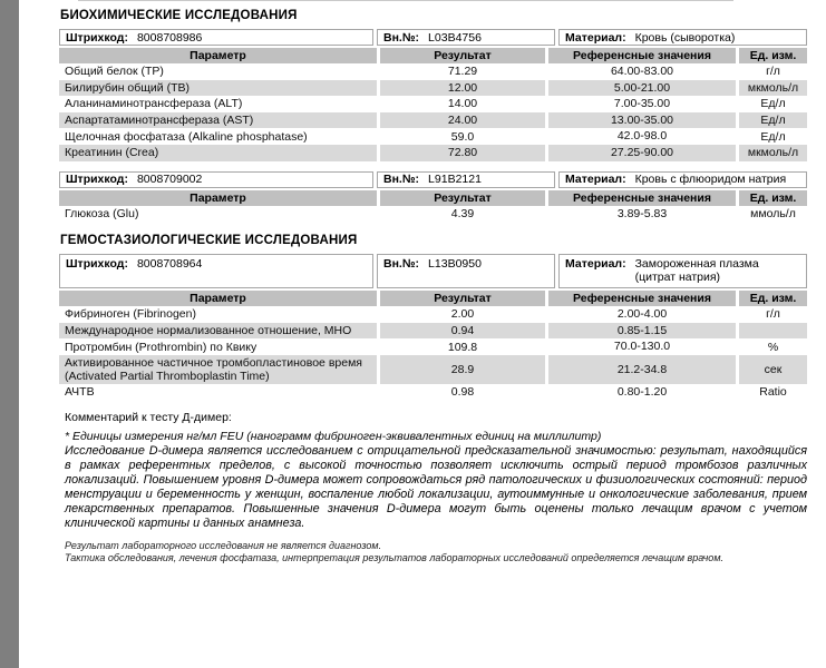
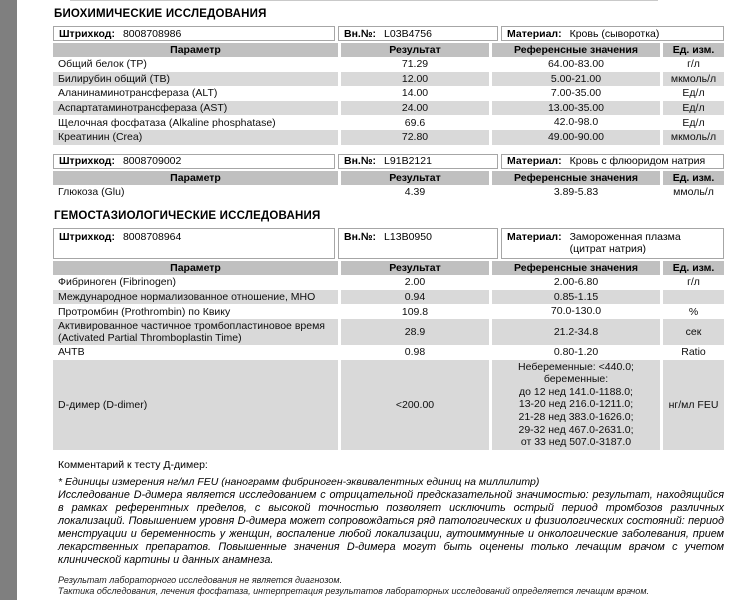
  БИОХИМИЧЕСКИЕ ИССЛЕДОВАНИЯ
  Штрихкод:
  8008708986
  Вн.№:
  L03B4756
  Материал:
  Кровь (сыворотка)
  Параметр	Результат	Референсные значения	Ед. изм.
  Общий белок (TP)	71.29	64.00-83.00	г/л
  Билирубин общий (TB)	12.00	5.00-21.00	мкмоль/л
  Аланинаминотрансфераза (ALT)	14.00	7.00-35.00	Ед/л
  Аспартатаминотрансфераза (AST)	24.00	13.00-35.00	Ед/л
- Щелочная фосфатаза (Alkaline phosphatase)	59.0	42.0-98.0	Ед/л
+ Щелочная фосфатаза (Alkaline phosphatase)	69.6	42.0-98.0	Ед/л
- Креатинин (Crea)	72.80	27.25-90.00	мкмоль/л
+ Креатинин (Crea)	72.80	49.00-90.00	мкмоль/л
  Штрихкод:
  8008709002
  Вн.№:
  L91B2121
  Материал:
  Кровь с флюоридом натрия
  Параметр	Результат	Референсные значения	Ед. изм.
  Глюкоза (Glu)	4.39	3.89-5.83	ммоль/л
  ГЕМОСТАЗИОЛОГИЧЕСКИЕ ИССЛЕДОВАНИЯ
  Штрихкод:
  8008708964
  Вн.№:
  L13B0950
  Материал:
  Замороженная плазма
  (цитрат натрия)
  Параметр	Результат	Референсные значения	Ед. изм.
- Фибриноген (Fibrinogen)	2.00	2.00-4.00	г/л
+ Фибриноген (Fibrinogen)	2.00	2.00-6.80	г/л
  Международное нормализованное отношение, МНО	0.94	0.85-1.15
  Протромбин (Prothrombin) по Квику	109.8	70.0-130.0	%
  Активированное частичное тромбопластиновое время (Activated Partial Thromboplastin Time)	28.9	21.2-34.8	сек
  АЧТВ	0.98	0.80-1.20	Ratio
+ D-димер (D-dimer)	<200.00	Небеременные: <440.0; беременные: до 12 нед 141.0-1188.0; 13-20 нед 216.0-1211.0; 21-28 нед 383.0-1626.0; 29-32 нед 467.0-2631.0; от 33 нед 507.0-3187.0	нг/мл FEU
  Комментарий к тесту Д-димер:
  * Единицы измерения нг/мл FEU (нанограмм фибриноген-эквивалентных единиц на миллилитр)
  Исследование D-димера является исследованием с отрицательной предсказательной значимостью: результат, находящийся в рамках референтных пределов, с высокой точностью позволяет исключить острый период тромбозов различных локализаций. Повышением уровня D-димера может сопровождаться ряд патологических и физиологических состояний: период менструации и беременность у женщин, воспаление любой локализации, аутоиммунные и онкологические заболевания, прием лекарственных препаратов. Повышенные значения D-димера могут быть оценены только лечащим врачом с учетом клинической картины и данных анамнеза.
  Результат лабораторного исследования не является диагнозом.
  Тактика обследования, лечения фосфатаза, интерпретация результатов лабораторных исследований определяется лечащим врачом.
